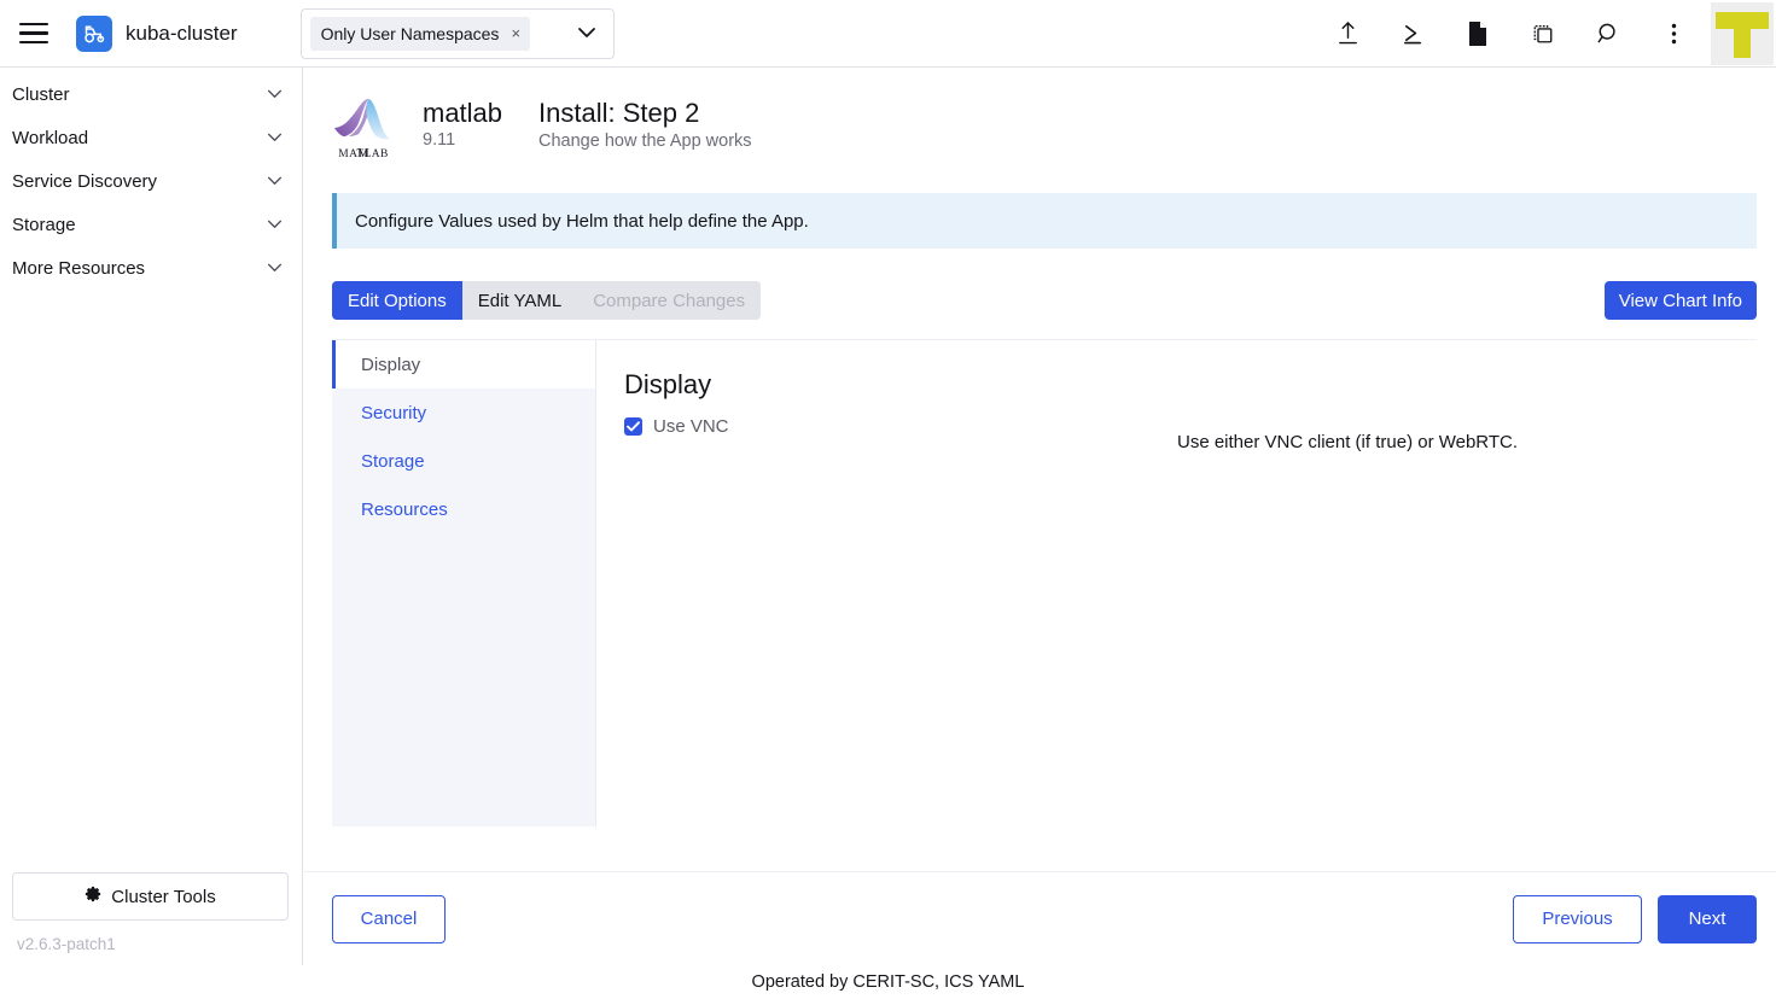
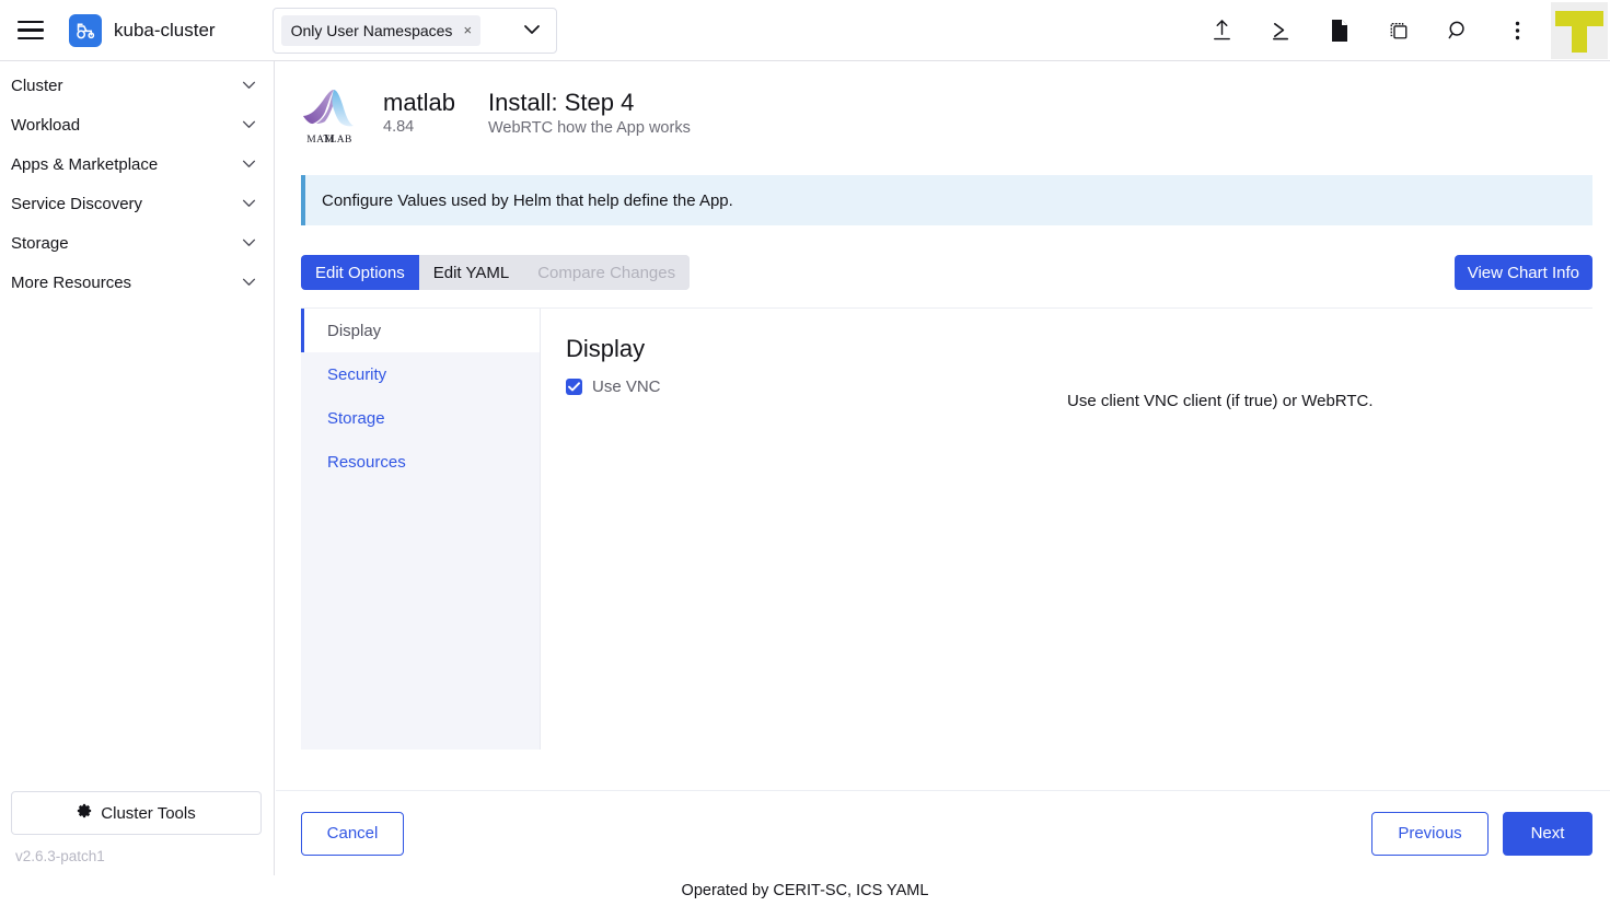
  kuba-cluster
  Only User Namespaces
  ×
  Cluster
  Workload
+ Apps & Marketplace
  Service Discovery
  Storage
  More Resources
  Cluster Tools
  v2.6.3-patch1
  M
  MATLAB
  matlab
- 9.11
+ 4.84
- Install: Step 2
+ Install: Step 4
- Change how the App works
+ WebRTC how the App works
  Configure Values used by Helm that help define the App.
  Edit Options
  Edit YAML
  Compare Changes
  View Chart Info
  Display
  Security
  Storage
  Resources
  Display
  Use VNC
- Use either VNC client (if true) or WebRTC.
+ Use client VNC client (if true) or WebRTC.
  Cancel
  Previous
  Next
  Operated by CERIT-SC, ICS YAML
